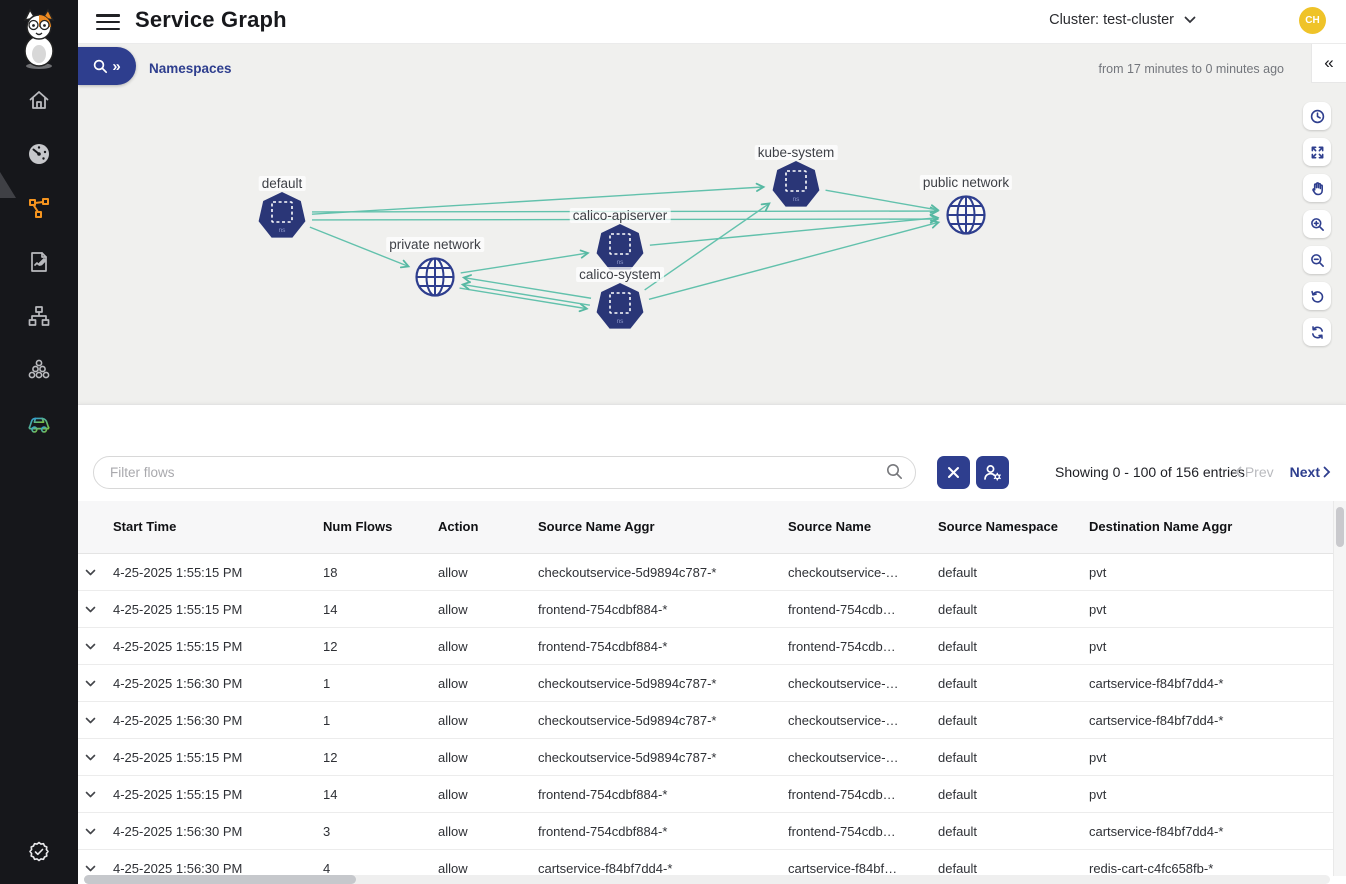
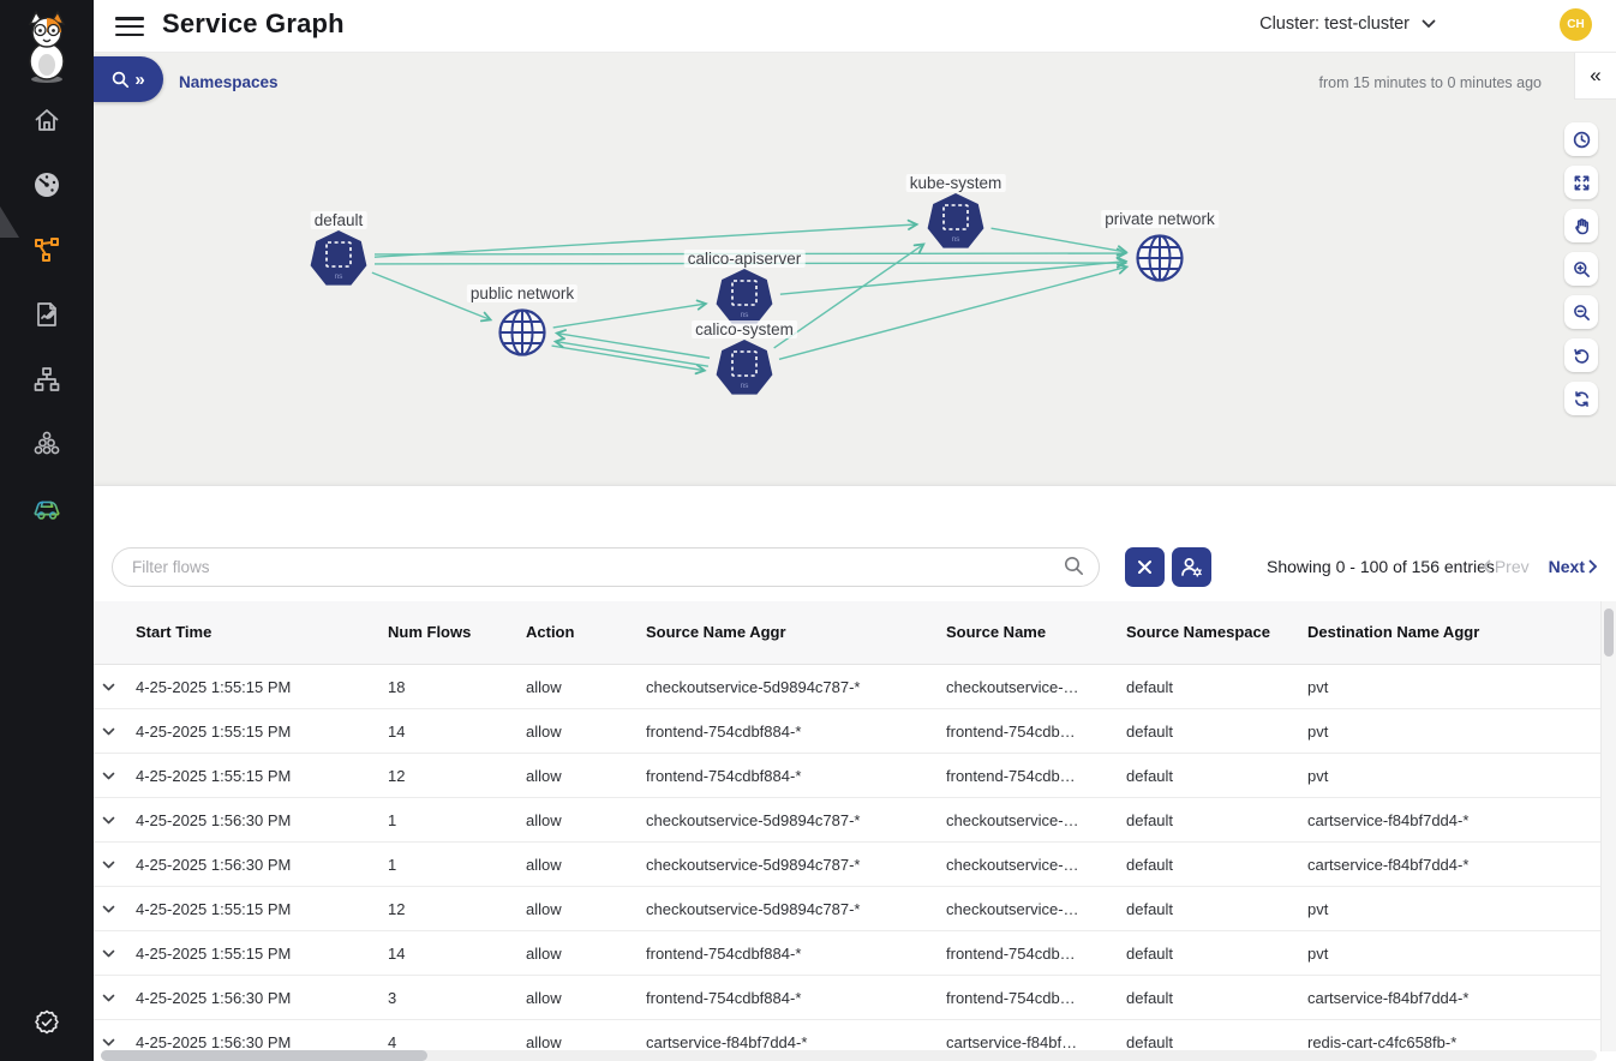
  Service Graph
  Cluster: test-cluster
  CH
  »
  Namespaces
- from 17 minutes to 0 minutes ago
+ from 15 minutes to 0 minutes ago
  «
  default
- private network
+ public network
  calico-apiserver
  calico-system
  kube-system
- public network
+ private network
  Filter flows
  Showing 0 - 100 of 156 entries
  Prev
  Next
  Start Time
  Num Flows
  Action
  Source Name Aggr
  Source Name
  Source Namespace
  Destination Name Aggr
  4-25-2025 1:55:15 PM
  18
  allow
  checkoutservice-5d9894c787-*
  checkoutservice-…
  default
  pvt
  4-25-2025 1:55:15 PM
  14
  allow
  frontend-754cdbf884-*
  frontend-754cdb…
  default
  pvt
  4-25-2025 1:55:15 PM
  12
  allow
  frontend-754cdbf884-*
  frontend-754cdb…
  default
  pvt
  4-25-2025 1:56:30 PM
  1
  allow
  checkoutservice-5d9894c787-*
  checkoutservice-…
  default
  cartservice-f84bf7dd4-*
  4-25-2025 1:56:30 PM
  1
  allow
  checkoutservice-5d9894c787-*
  checkoutservice-…
  default
  cartservice-f84bf7dd4-*
  4-25-2025 1:55:15 PM
  12
  allow
  checkoutservice-5d9894c787-*
  checkoutservice-…
  default
  pvt
  4-25-2025 1:55:15 PM
  14
  allow
  frontend-754cdbf884-*
  frontend-754cdb…
  default
  pvt
  4-25-2025 1:56:30 PM
  3
  allow
  frontend-754cdbf884-*
  frontend-754cdb…
  default
  cartservice-f84bf7dd4-*
  4-25-2025 1:56:30 PM
  4
  allow
  cartservice-f84bf7dd4-*
  cartservice-f84bf…
  default
  redis-cart-c4fc658fb-*
